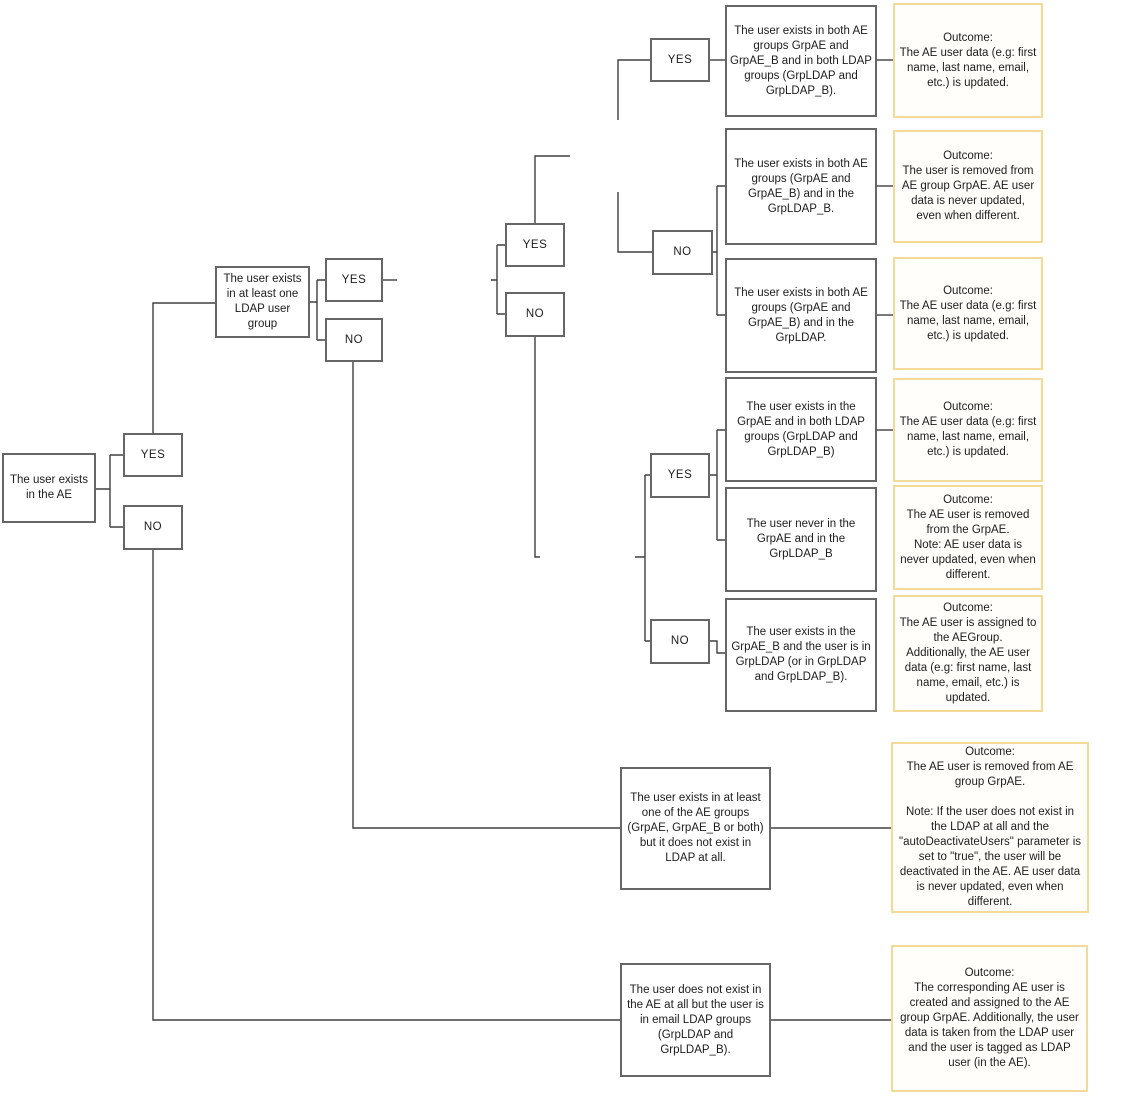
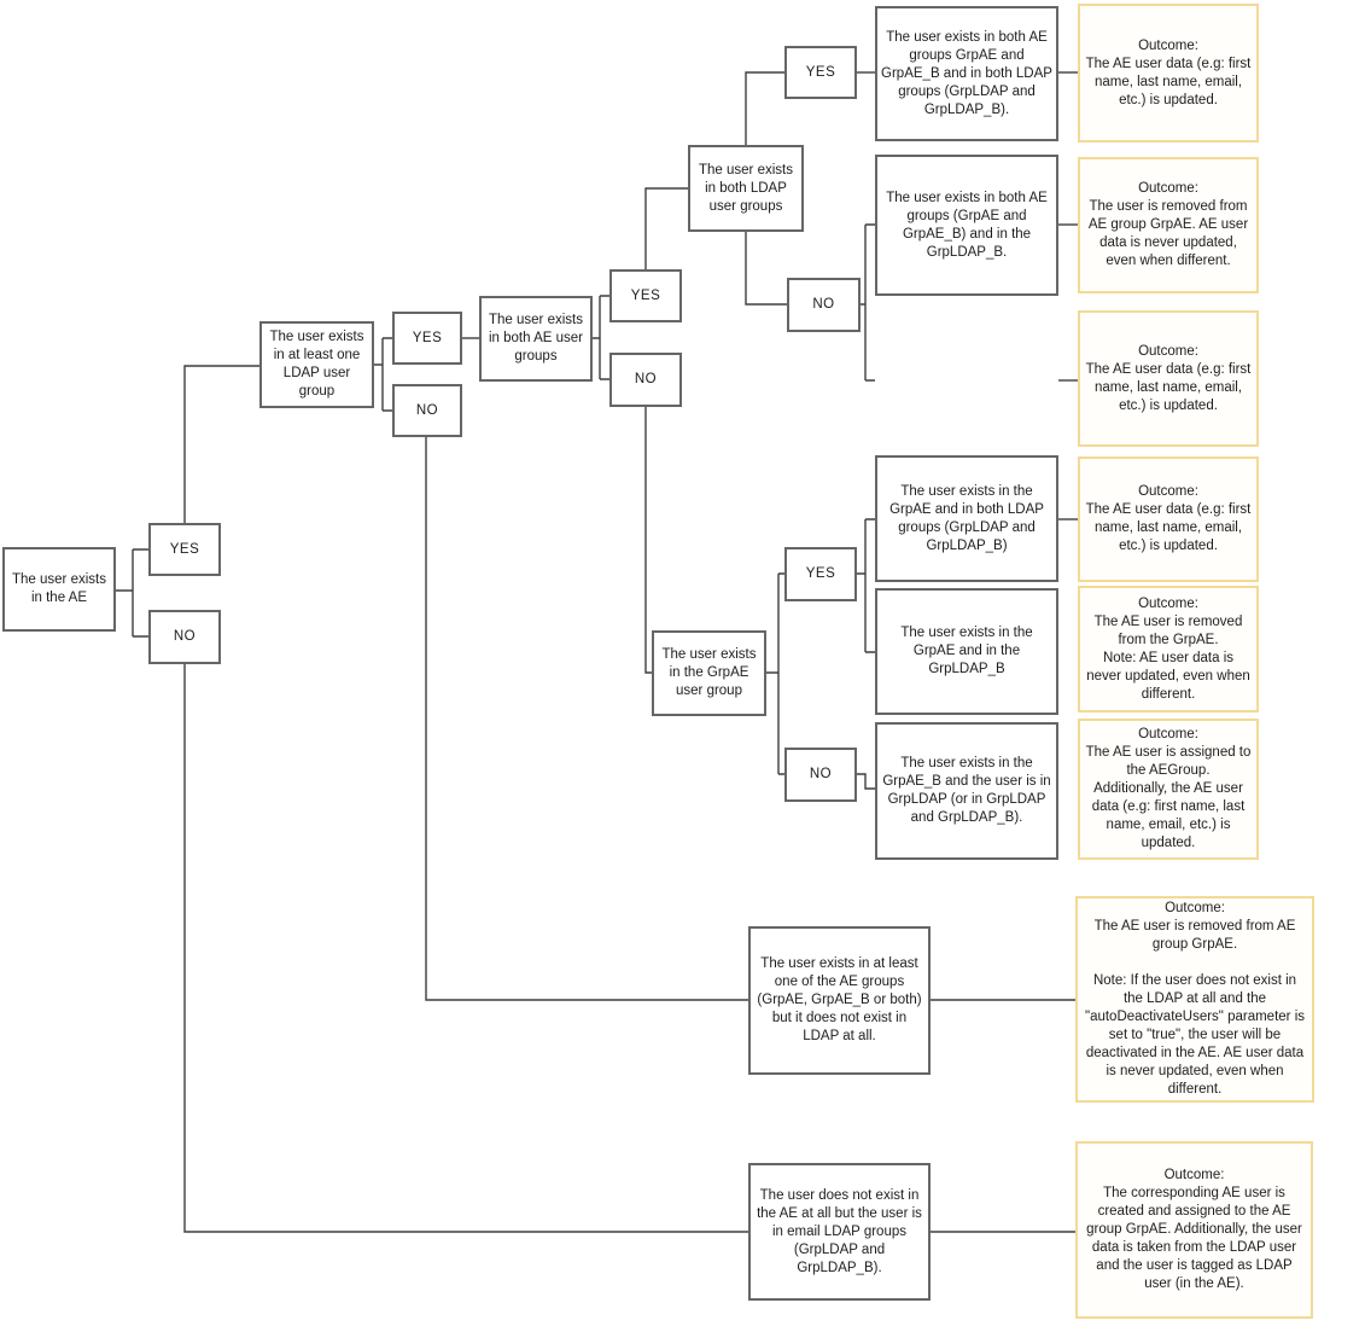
  The user exists in the AE
  The user exists in at least one LDAP user group
+ The user exists in both AE user groups
+ The user exists in both LDAP user groups
+ The user exists in the GrpAE user group
  YES
  NO
  YES
  NO
  YES
  NO
  YES
  NO
  YES
  NO
  The user exists in both AE groups GrpAE and GrpAE_B and in both LDAP groups (GrpLDAP and GrpLDAP_B).
  The user exists in both AE groups (GrpAE and GrpAE_B) and in the GrpLDAP_B.
- The user exists in both AE groups (GrpAE and GrpAE_B) and in the GrpLDAP.
  The user exists in the GrpAE and in both LDAP groups (GrpLDAP and GrpLDAP_B)
- The user never in the GrpAE and in the GrpLDAP_B
+ The user exists in the GrpAE and in the GrpLDAP_B
  The user exists in the GrpAE_B and the user is in GrpLDAP (or in GrpLDAP and GrpLDAP_B).
  The user exists in at least one of the AE groups (GrpAE, GrpAE_B or both) but it does not exist in LDAP at all.
  The user does not exist in the AE at all but the user is in email LDAP groups (GrpLDAP and GrpLDAP_B).
  Outcome:
  The AE user data (e.g: first name, last name, email, etc.) is updated.
  Outcome:
  The user is removed from AE group GrpAE. AE user data is never updated, even when different.
  Outcome:
  The AE user data (e.g: first name, last name, email, etc.) is updated.
  Outcome:
  The AE user data (e.g: first name, last name, email, etc.) is updated.
  Outcome:
  The AE user is removed from the GrpAE.
  Note: AE user data is never updated, even when different.
  Outcome:
  The AE user is assigned to the AEGroup.
  Additionally, the AE user data (e.g: first name, last name, email, etc.) is updated.
  Outcome:
  The AE user is removed from AE group GrpAE.
  Note: If the user does not exist in the LDAP at all and the "autoDeactivateUsers" parameter is set to "true", the user will be deactivated in the AE. AE user data is never updated, even when different.
  Outcome:
  The corresponding AE user is created and assigned to the AE group GrpAE. Additionally, the user data is taken from the LDAP user and the user is tagged as LDAP user (in the AE).
